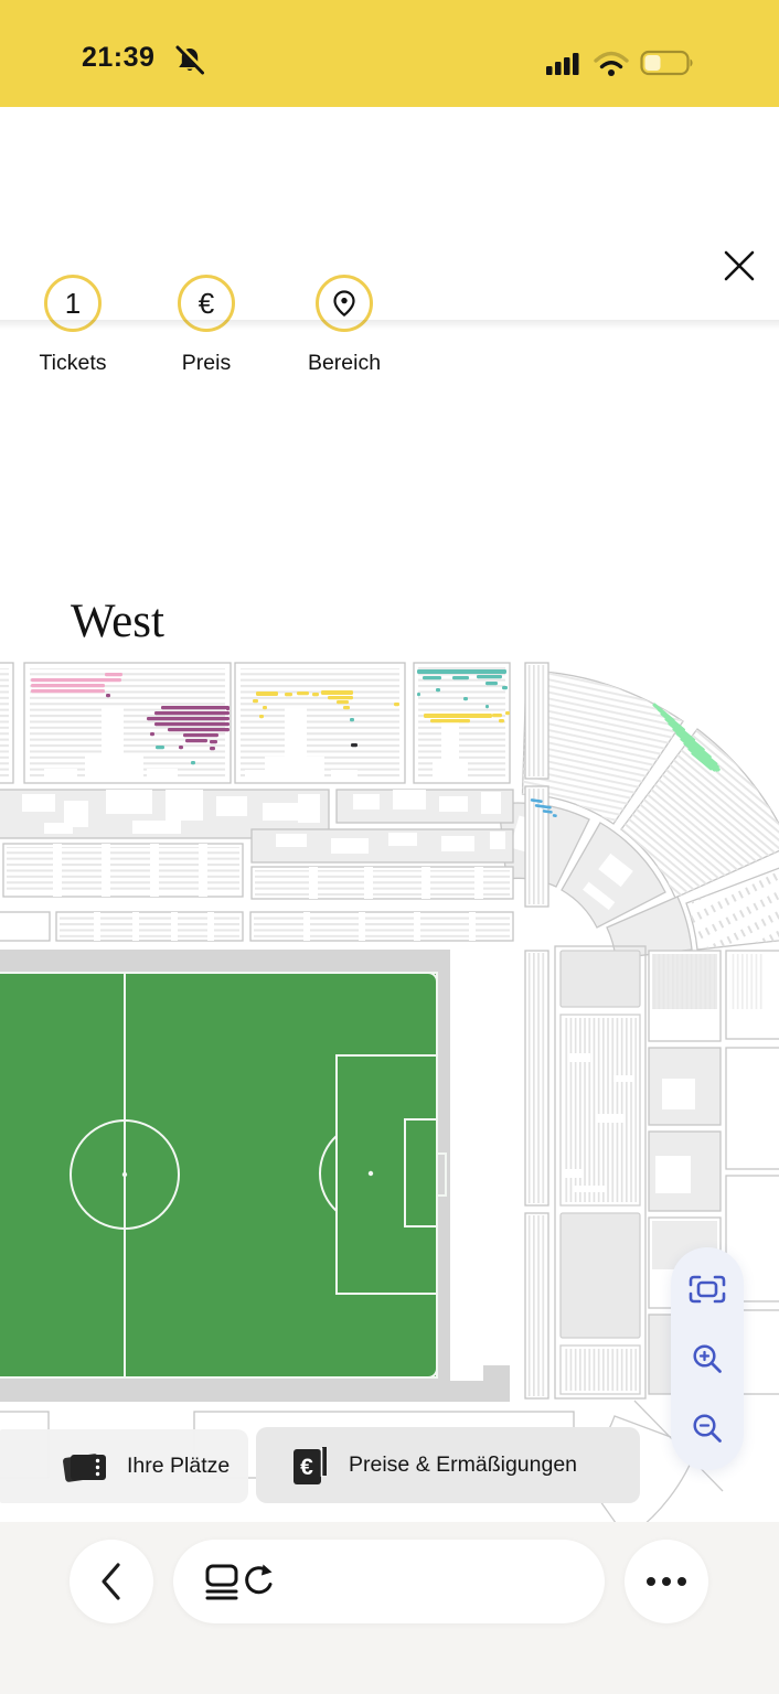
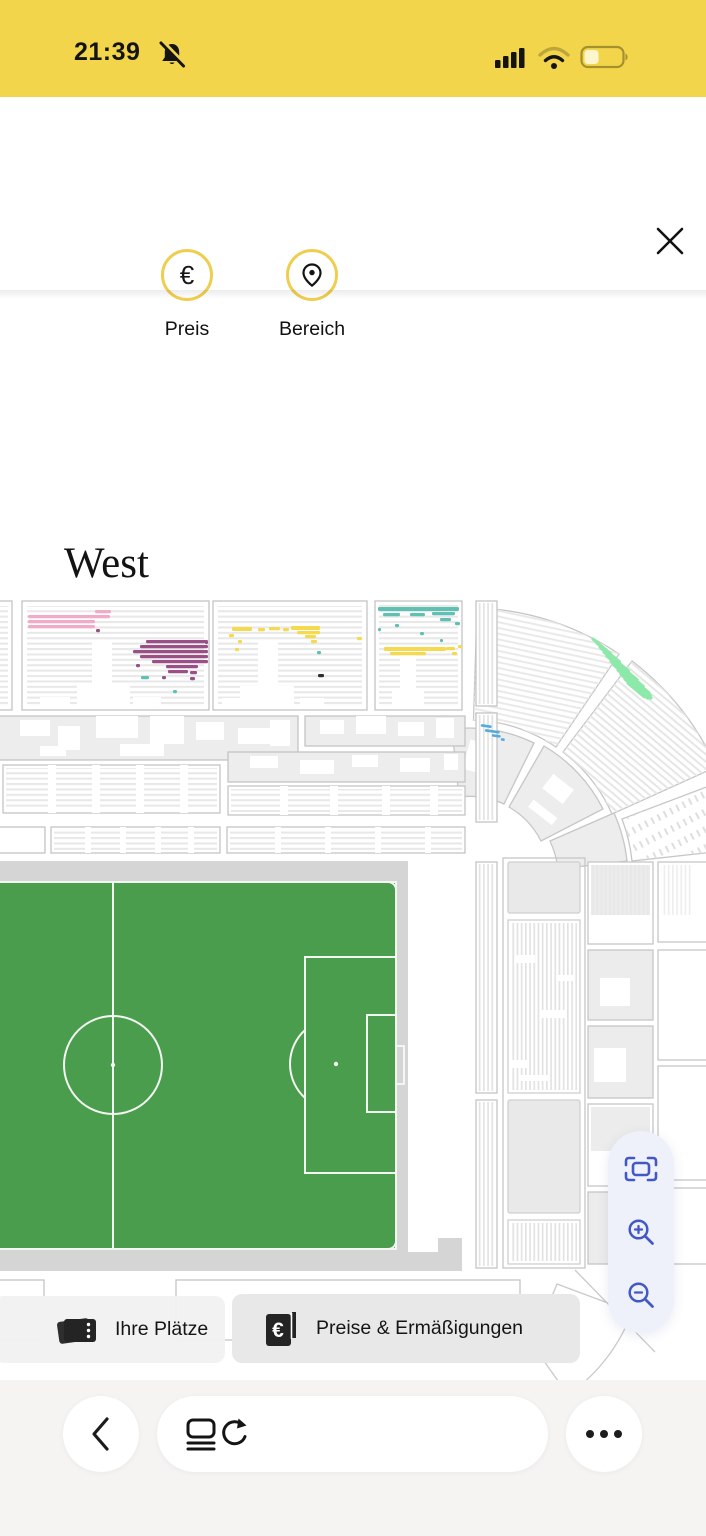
  21:39
- 1
- Tickets
  €
  Preis
  Bereich
  West
  Ihre Plätze
  €
  Preise & Ermäßigungen
